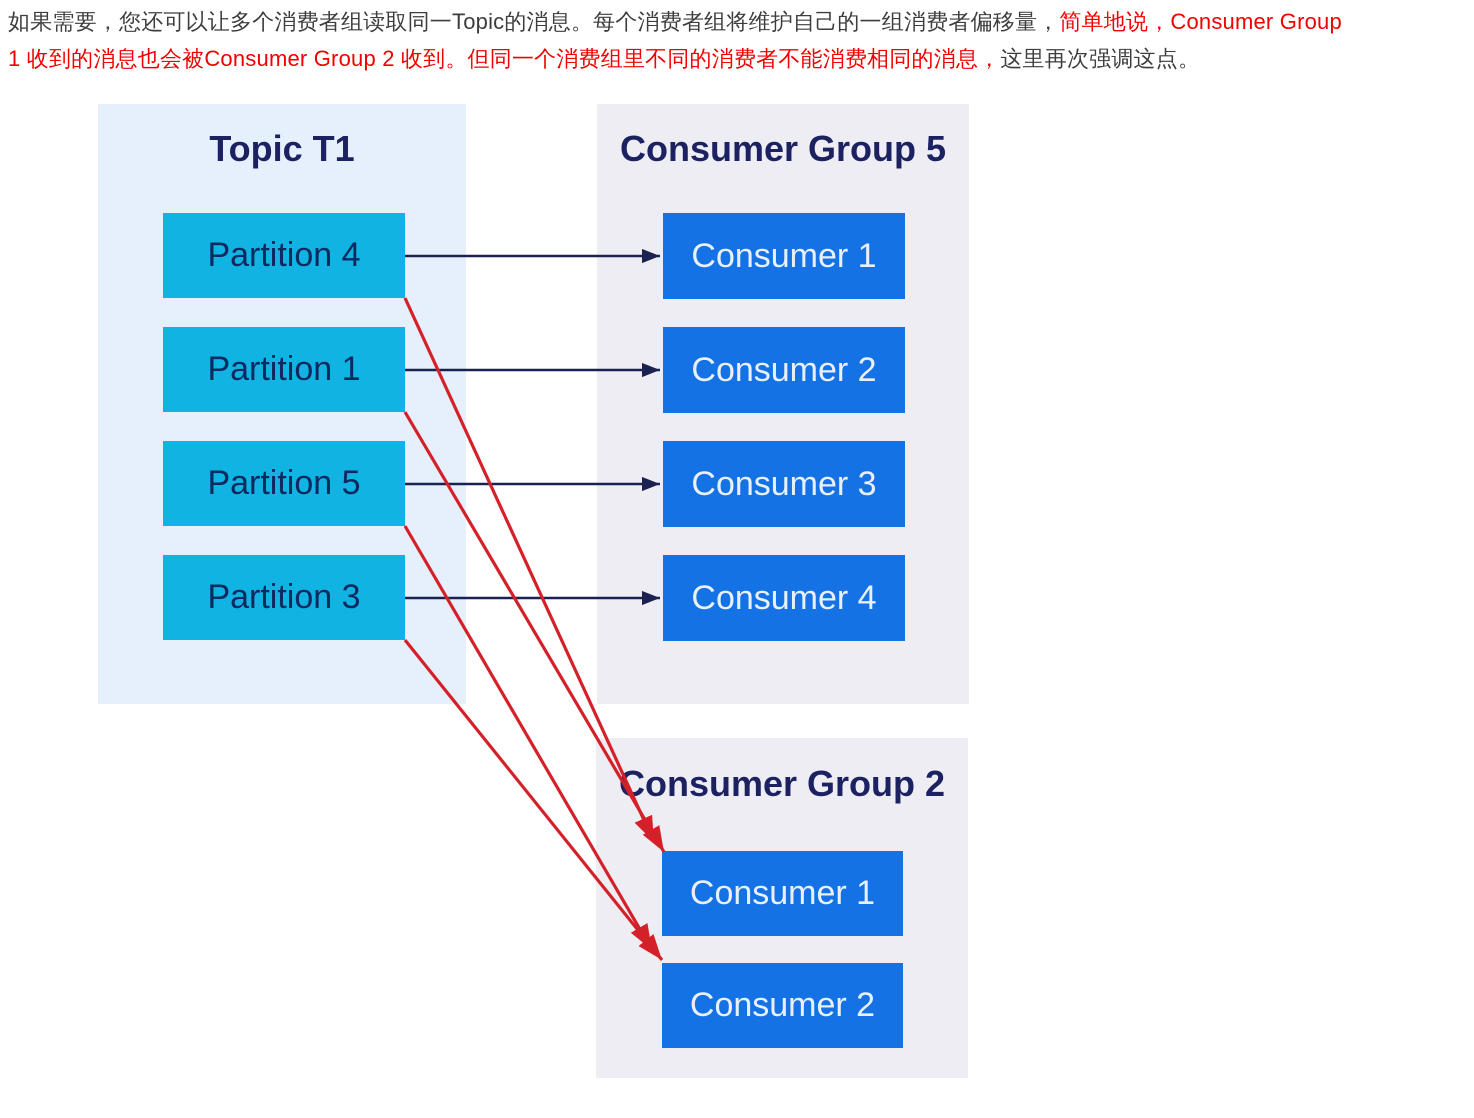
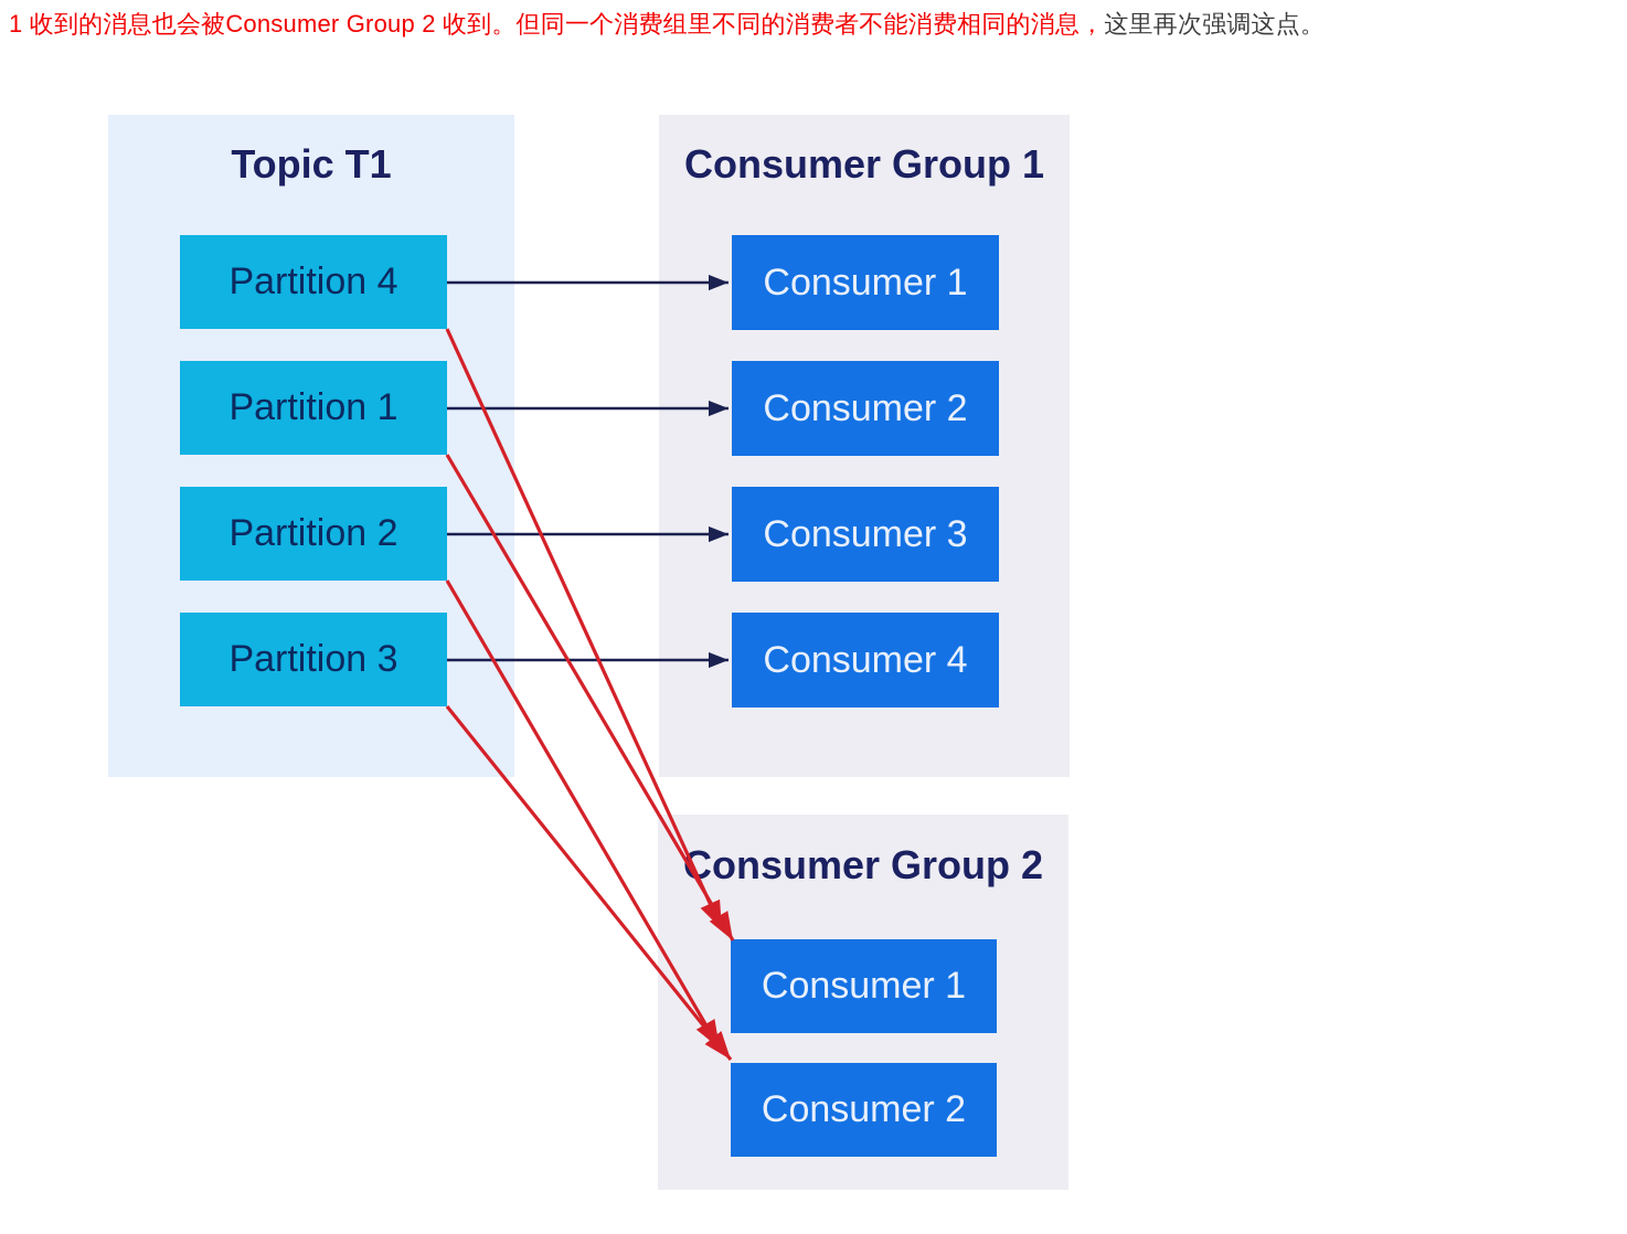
- 如果需要，您还可以让多个消费者组读取同一Topic的消息。每个消费者组将维护自己的一组消费者偏移量，简单地说，Consumer Group
  1 收到的消息也会被Consumer Group 2 收到。但同一个消费组里不同的消费者不能消费相同的消息，这里再次强调这点。
  Topic T1
- Consumer Group 5
+ Consumer Group 1
  Consumer Group 2
  Partition 4
  Partition 1
- Partition 5
+ Partition 2
  Partition 3
  Consumer 1
  Consumer 2
  Consumer 3
  Consumer 4
  Consumer 1
  Consumer 2
